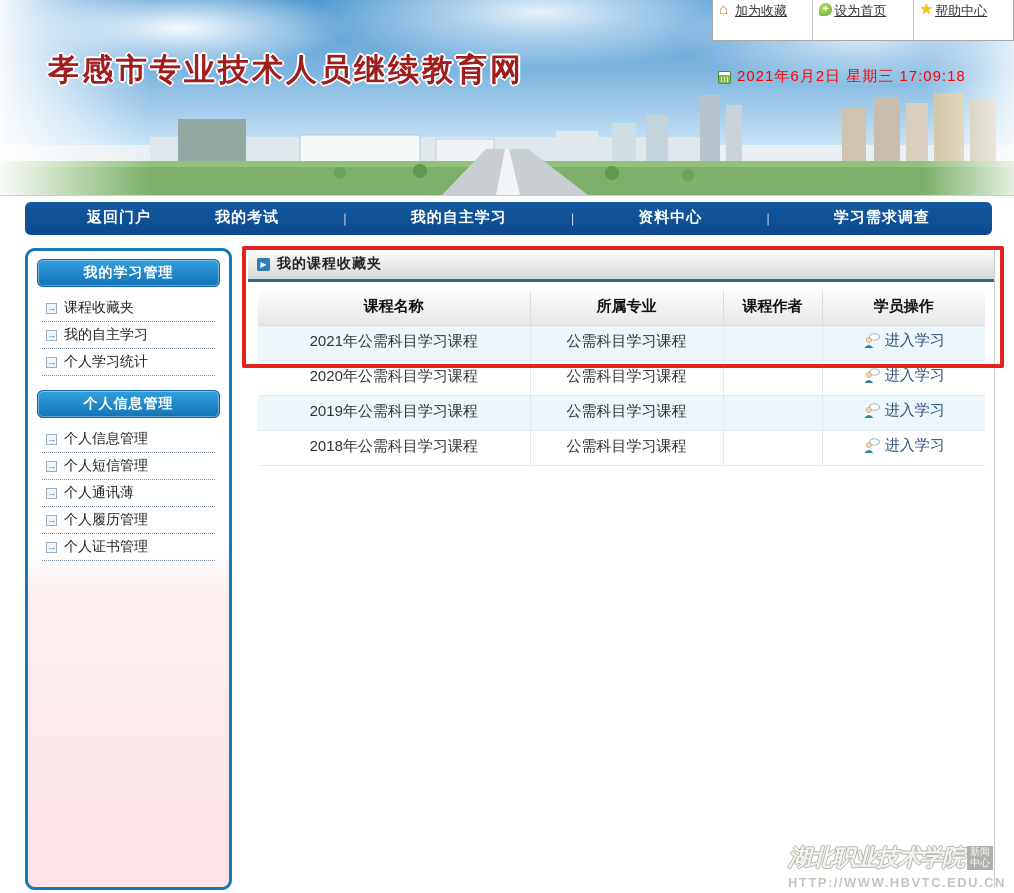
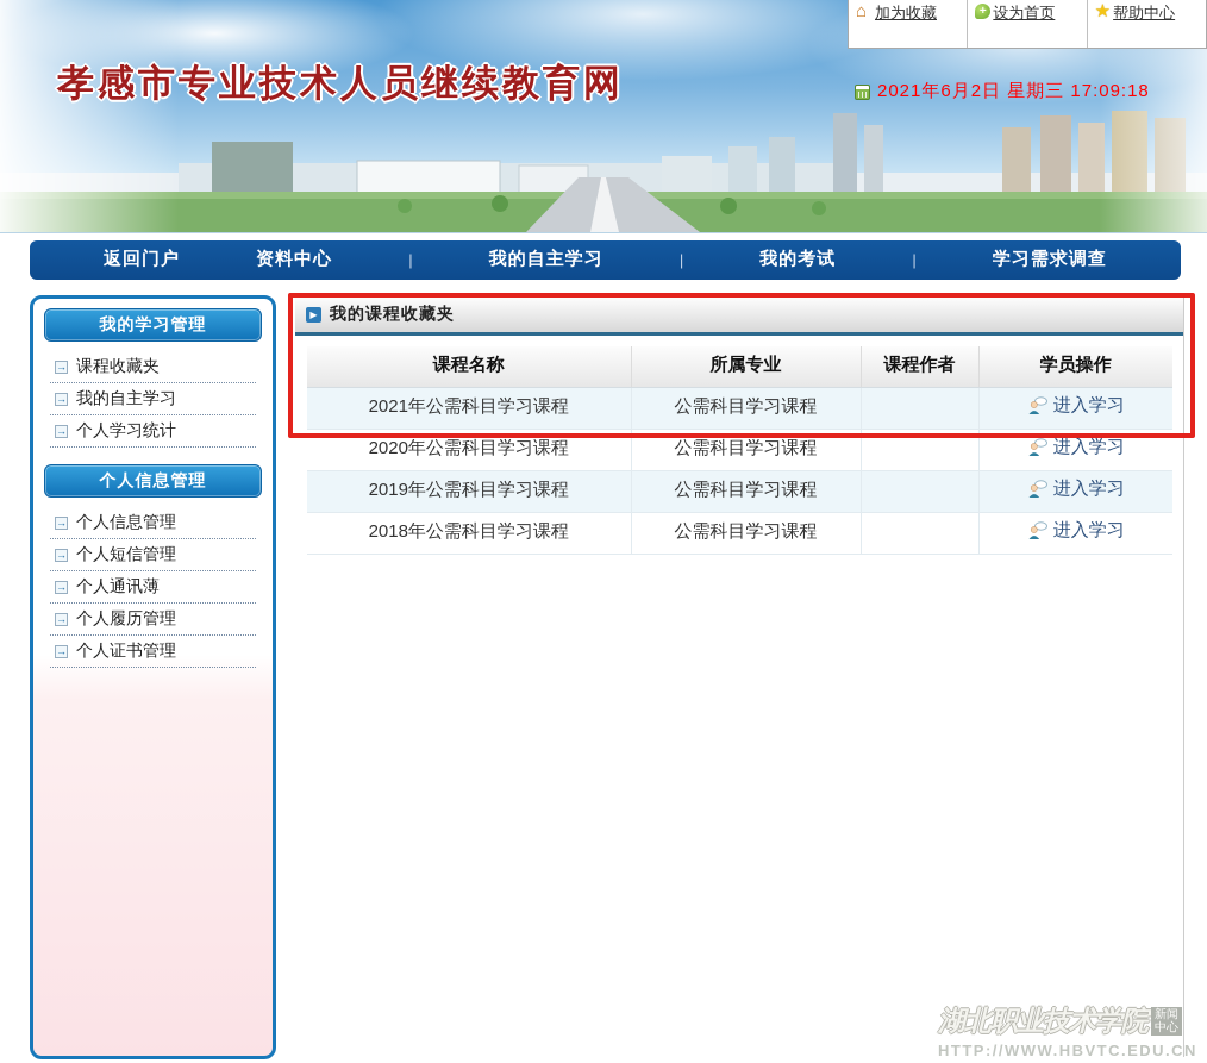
  孝感市专业技术人员继续教育网
  ⌂
  加为收藏
  +
  设为首页
  ★
  帮助中心
  2021年6月2日 星期三 17:09:18
  返回门户
- 我的考试
+ 资料中心
  |
  我的自主学习
  |
- 资料中心
+ 我的考试
  |
  学习需求调查
  我的学习管理
  →
  课程收藏夹
  →
  我的自主学习
  →
  个人学习统计
  个人信息管理
  →
  个人信息管理
  →
  个人短信管理
  →
  个人通讯薄
  →
  个人履历管理
  →
  个人证书管理
  ▶
  我的课程收藏夹
  课程名称	所属专业	课程作者	学员操作
  2021年公需科目学习课程	公需科目学习课程		进入学习
  2020年公需科目学习课程	公需科目学习课程		进入学习
  2019年公需科目学习课程	公需科目学习课程		进入学习
  2018年公需科目学习课程	公需科目学习课程		进入学习
  湖北职业技术学院
  新闻中心
  HTTP://WWW.HBVTC.EDU.CN
